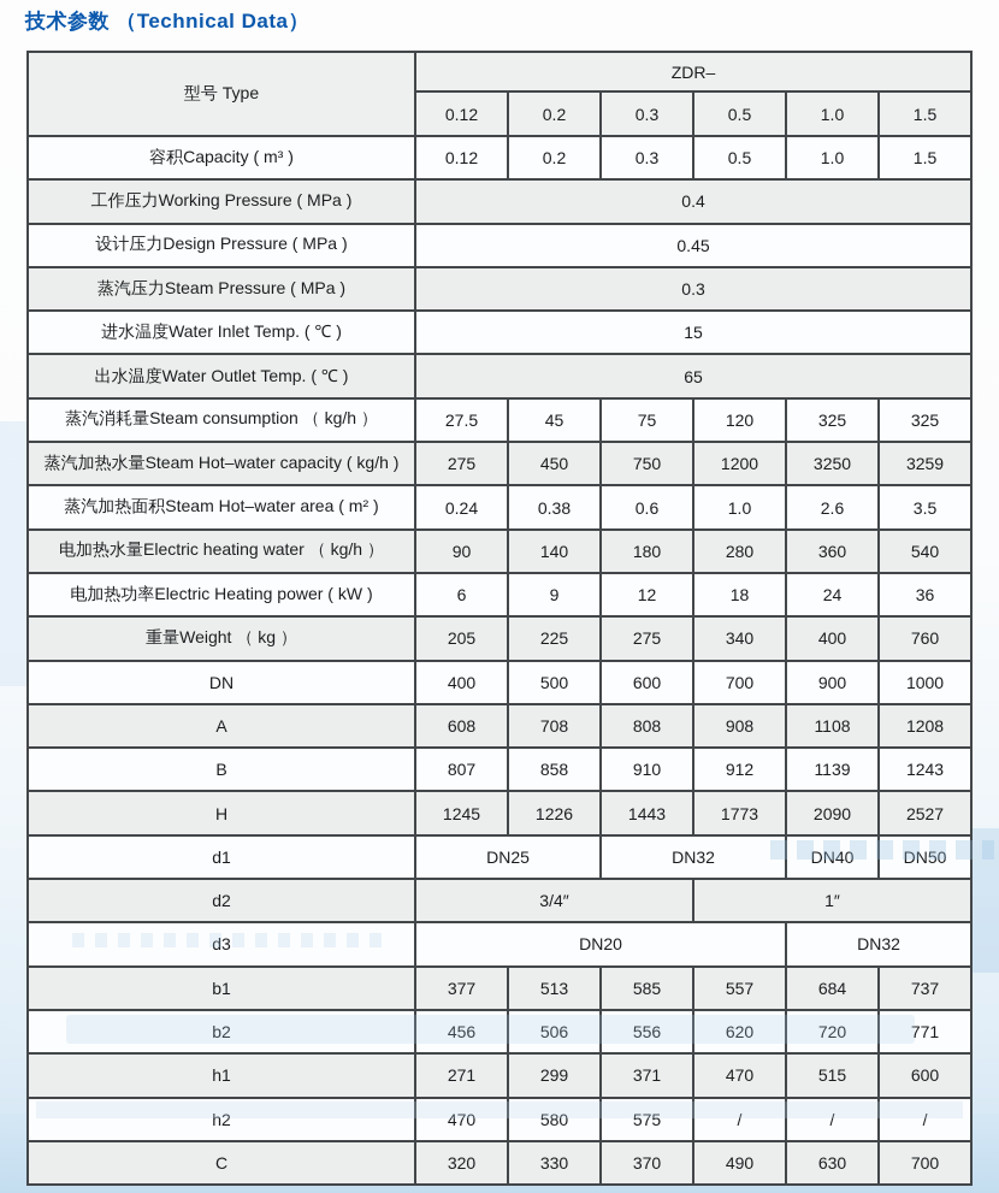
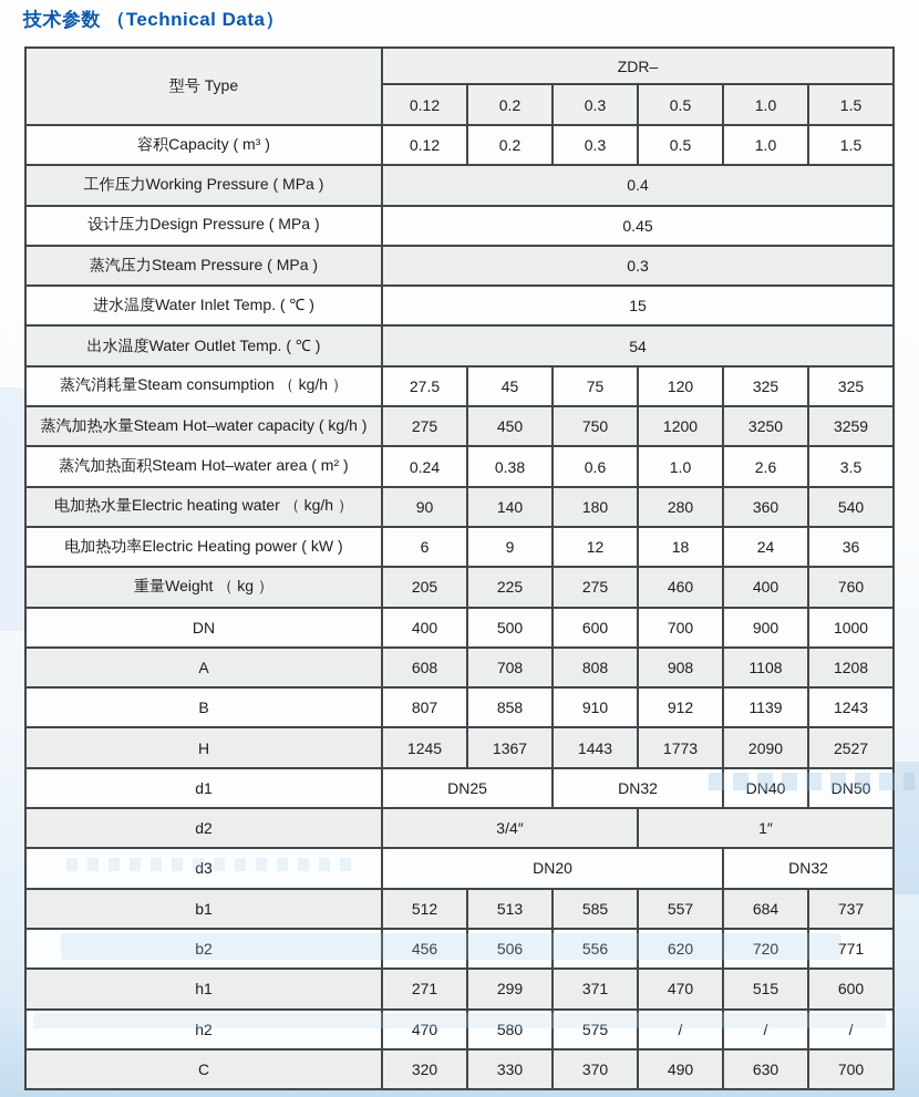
  技术参数 （Technical Data）
  型号 Type	ZDR–
  0.12	0.2	0.3	0.5	1.0	1.5
  容积Capacity ( m³ )	0.12	0.2	0.3	0.5	1.0	1.5
  工作压力Working Pressure ( MPa )	0.4
  设计压力Design Pressure ( MPa )	0.45
  蒸汽压力Steam Pressure ( MPa )	0.3
  进水温度Water Inlet Temp. ( ℃ )	15
- 出水温度Water Outlet Temp. ( ℃ )	65
+ 出水温度Water Outlet Temp. ( ℃ )	54
  蒸汽消耗量Steam consumption （ kg/h ）	27.5	45	75	120	325	325
  蒸汽加热水量Steam Hot–water capacity ( kg/h )	275	450	750	1200	3250	3259
  蒸汽加热面积Steam Hot–water area ( m² )	0.24	0.38	0.6	1.0	2.6	3.5
  电加热水量Electric heating water （ kg/h ）	90	140	180	280	360	540
  电加热功率Electric Heating power ( kW )	6	9	12	18	24	36
- 重量Weight （ kg ）	205	225	275	340	400	760
+ 重量Weight （ kg ）	205	225	275	460	400	760
  DN	400	500	600	700	900	1000
  A	608	708	808	908	1108	1208
  B	807	858	910	912	1139	1243
- H	1245	1226	1443	1773	2090	2527
+ H	1245	1367	1443	1773	2090	2527
  d1	DN25	DN32	DN40	DN50
  d2	3/4″	1″
  d3	DN20	DN32
- b1	377	513	585	557	684	737
+ b1	512	513	585	557	684	737
  b2	456	506	556	620	720	771
  h1	271	299	371	470	515	600
  h2	470	580	575	/	/	/
  C	320	330	370	490	630	700
